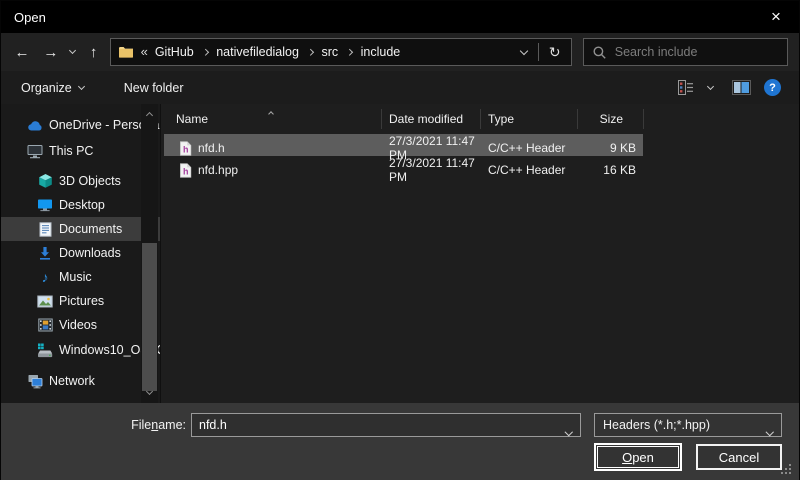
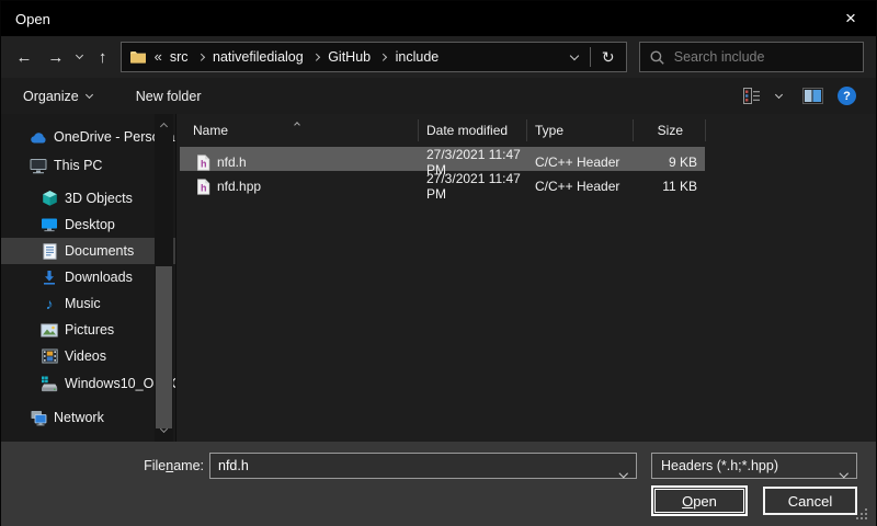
  Open
  ×
  ←
  →
  ↑
  «
- GitHub
+ src
  nativefiledialog
- src
+ GitHub
  include
  ↻
  Search include
  Organize
  New folder
  ?
  OneDrive - Pers
  This PC
  3D Objects
  Desktop
  Documents
  Downloads
  ♪
  Music
  Pictures
  Videos
  Network
  Name
  Date modified
  Type
  Size
  h
  nfd.h
  27/3/2021 11:47 PM
  C/C++ Header
  9 KB
  h
  nfd.hpp
  27/3/2021 11:47 PM
  C/C++ Header
- 16 KB
+ 11 KB
  File
  n
  ame:
  nfd.h
  Headers (*.h;*.hpp)
  Open
  Cancel
